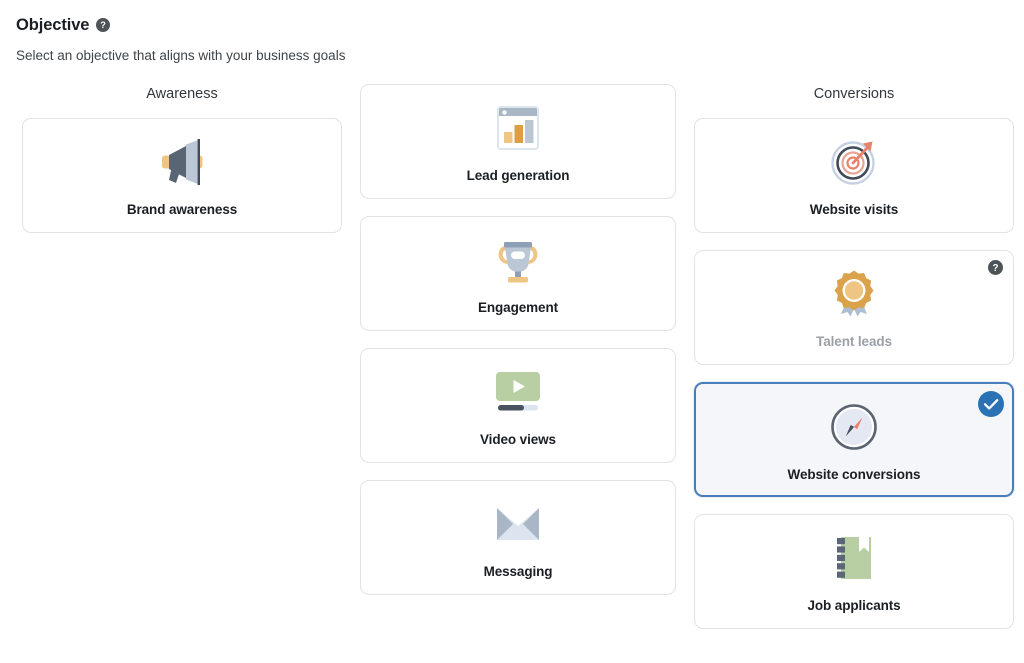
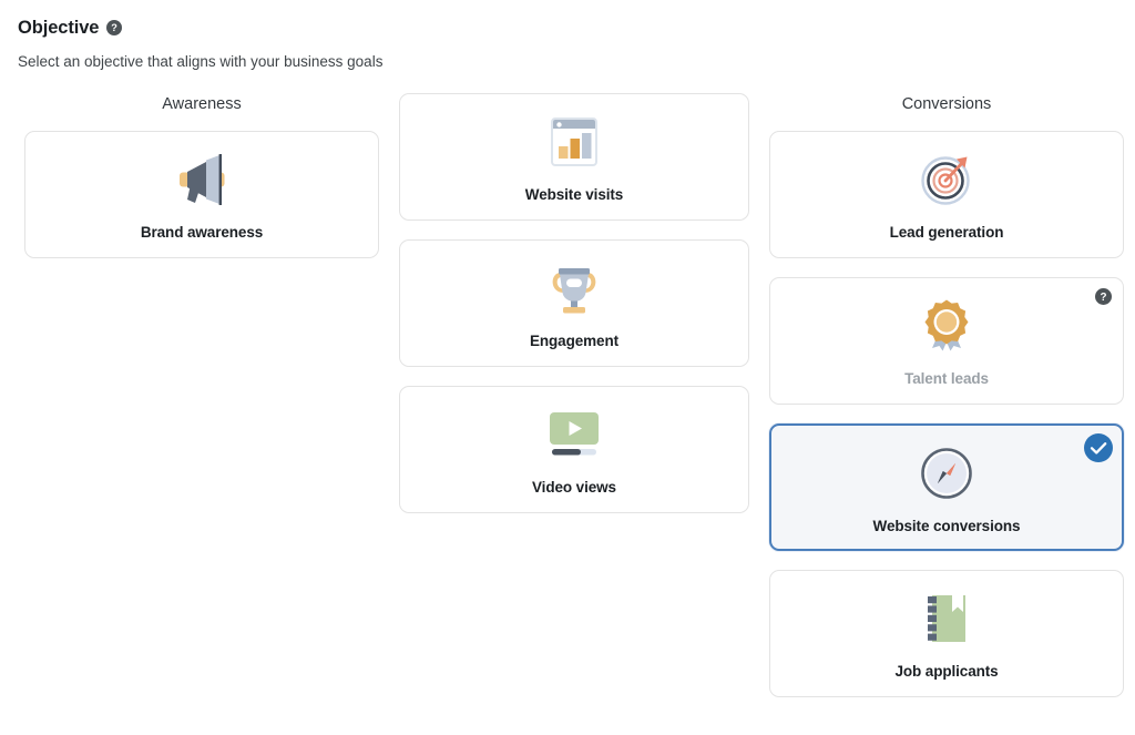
  Objective
  ?
  Select an objective that aligns with your business goals
  Awareness
  Brand awareness
- Lead generation
+ Website visits
  Engagement
  Video views
- Messaging
  Conversions
- Website visits
+ Lead generation
  ?
  Talent leads
  Website conversions
  Job applicants
